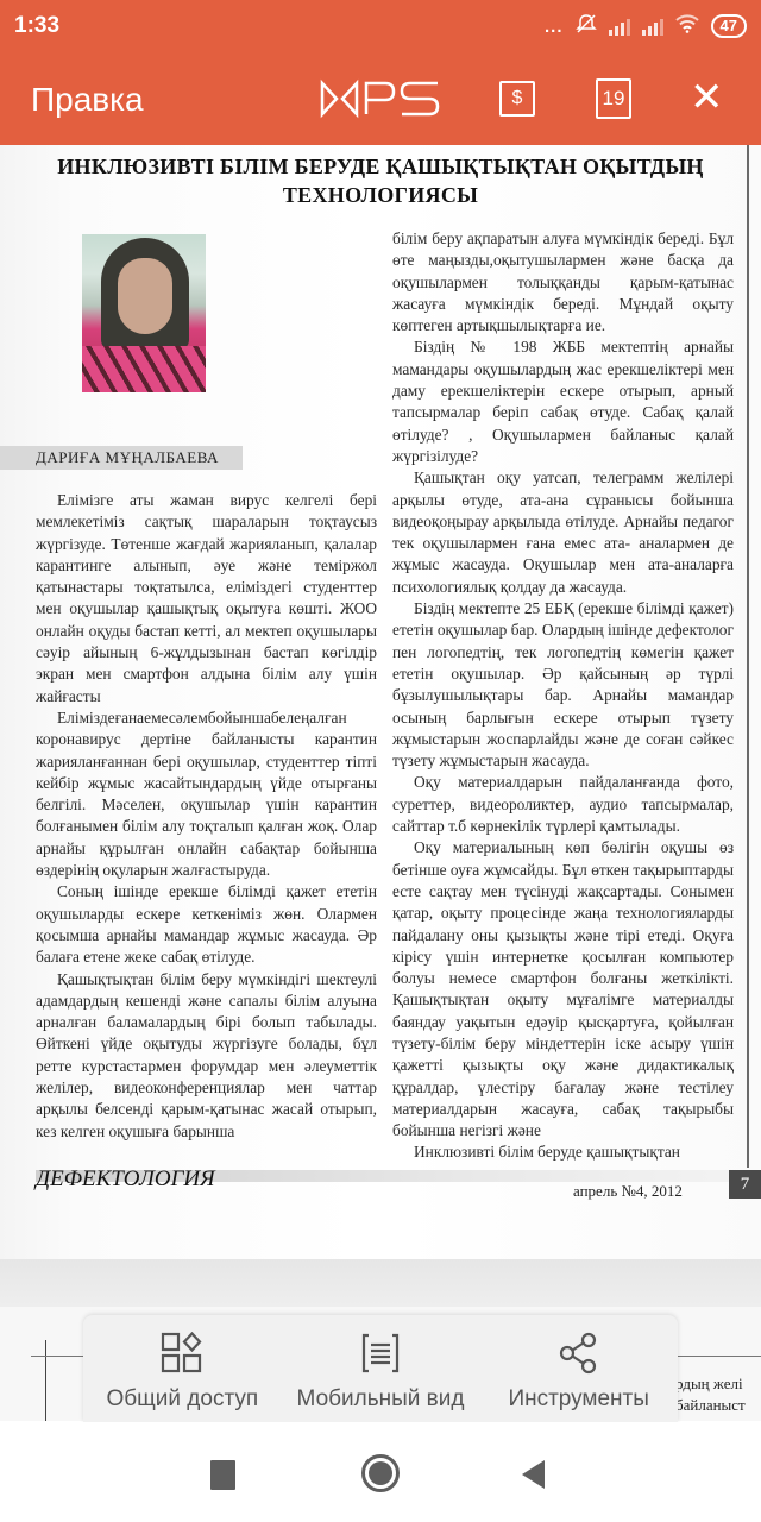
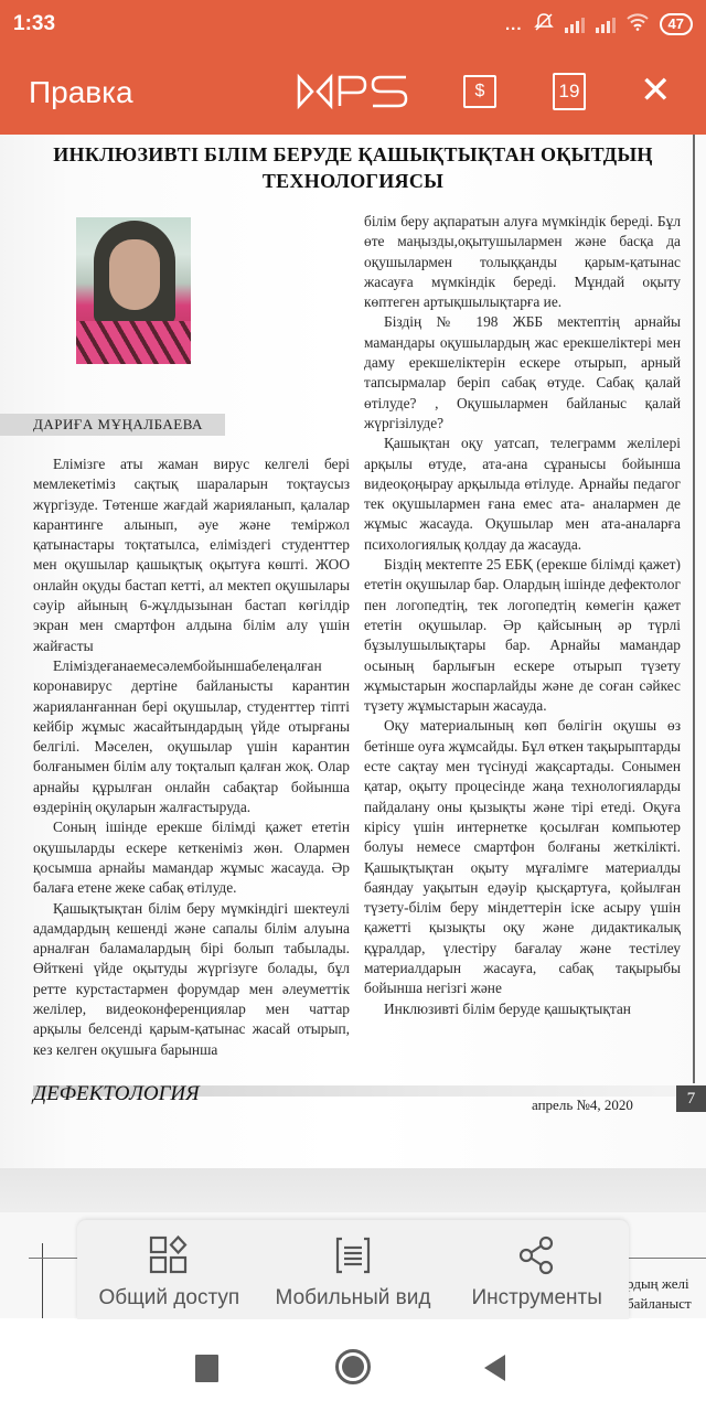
  1:33
  ...
  47
  Правка
  $
  19
  ✕
  ИНКЛЮЗИВТІ БІЛІМ БЕРУДЕ ҚАШЫҚТЫҚТАН ОҚЫТДЫҢ ТЕХНОЛОГИЯСЫ
  ДАРИҒА МҰҢАЛБАЕВА
  Елімізге аты жаман вирус келгелі бері мемлекетіміз сақтық шараларын тоқтаусыз жүргізуде. Төтенше жағдай жарияланып, қалалар карантинге алынып, әуе және теміржол қатынастары тоқтатылса, еліміздегі студенттер мен оқушылар қашықтық оқытуға көшті. ЖОО онлайн оқуды бастап кетті, ал мектеп оқушылары сәуір айының 6-жұлдызынан бастап көгілдір экран мен смартфон алдына білім алу үшін жайғасты
  Еліміздеғанаемесәлембойыншабелеңалған коронавирус дертіне байланысты карантин жарияланғаннан бері оқушылар, студенттер тіпті кейбір жұмыс жасайтындардың үйде отырғаны белгілі. Мәселен, оқушылар үшін карантин болғанымен білім алу тоқталып қалған жоқ. Олар арнайы құрылған онлайн сабақтар бойынша өздерінің оқуларын жалғастыруда.
  Соның ішінде ерекше білімді қажет ететін оқушыларды ескере кеткеніміз жөн. Олармен қосымша арнайы мамандар жұмыс жасауда. Әр балаға етене жеке сабақ өтілуде.
  Қашықтықтан білім беру мүмкіндігі шектеулі адамдардың кешенді және сапалы білім алуына арналған баламалардың бірі болып табылады. Өйткені үйде оқытуды жүргізуге болады, бұл ретте курстастармен форумдар мен әлеуметтік желілер, видеоконференциялар мен чаттар арқылы белсенді қарым-қатынас жасай отырып, кез келген оқушыға барынша
  білім беру ақпаратын алуға мүмкіндік береді. Бұл өте маңызды,оқытушылармен және басқа да оқушылармен толыққанды қарым-қатынас жасауға мүмкіндік береді. Мұндай оқыту көптеген артықшылықтарға ие.
  Біздің № 198 ЖББ мектептің арнайы мамандары оқушылардың жас ерекшеліктері мен даму ерекшеліктерін ескере отырып, арный тапсырмалар беріп сабақ өтуде. Сабақ қалай өтілуде? , Оқушылармен байланыс қалай жүргізілуде?
  Қашықтан оқу уатсап, телеграмм желілері арқылы өтуде, ата-ана сұранысы бойынша видеоқоңырау арқылыда өтілуде. Арнайы педагог тек оқушылармен ғана емес ата- аналармен де жұмыс жасауда. Оқушылар мен ата-аналарға психологиялық қолдау да жасауда.
  Біздің мектепте 25 ЕБҚ (ерекше білімді қажет) ететін оқушылар бар. Олардың ішінде дефектолог пен логопедтің, тек логопедтің көмегін қажет ететін оқушылар. Әр қайсының әр түрлі бұзылушылықтары бар. Арнайы мамандар осының барлығын ескере отырып түзету жұмыстарын жоспарлайды және де соған сәйкес түзету жұмыстарын жасауда.
- Оқу материалдарын пайдаланғанда фото, суреттер, видеороликтер, аудио тапсырмалар, сайттар т.б көрнекілік түрлері қамтылады.
  Оқу материалының көп бөлігін оқушы өз бетінше оуға жұмсайды. Бұл өткен тақырыптарды есте сақтау мен түсінуді жақсартады. Сонымен қатар, оқыту процесінде жаңа технологияларды пайдалану оны қызықты және тірі етеді. Оқуға кірісу үшін интернетке қосылған компьютер болуы немесе смартфон болғаны жеткілікті. Қашықтықтан оқыту мұғалімге материалды баяндау уақытын едәуір қысқартуға, қойылған түзету-білім беру міндеттерін іске асыру үшін қажетті қызықты оқу және дидактикалық құралдар, үлестіру бағалау және тестілеу материалдарын жасауға, сабақ тақырыбы бойынша негізгі және
  Инклюзивті білім беруде қашықтықтан
  ДЕФЕКТОЛОГИЯ
- апрель №4, 2012
+ апрель №4, 2020
  7
  рдың желі
  байланыст
  Общий доступ
  Мобильный вид
  Инструменты
